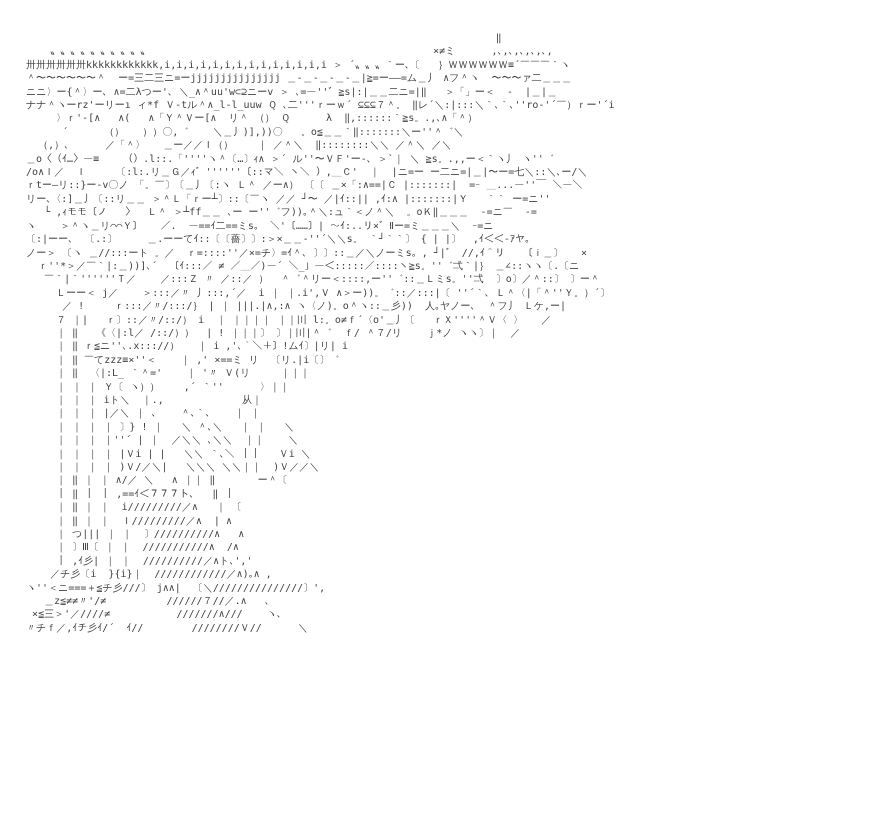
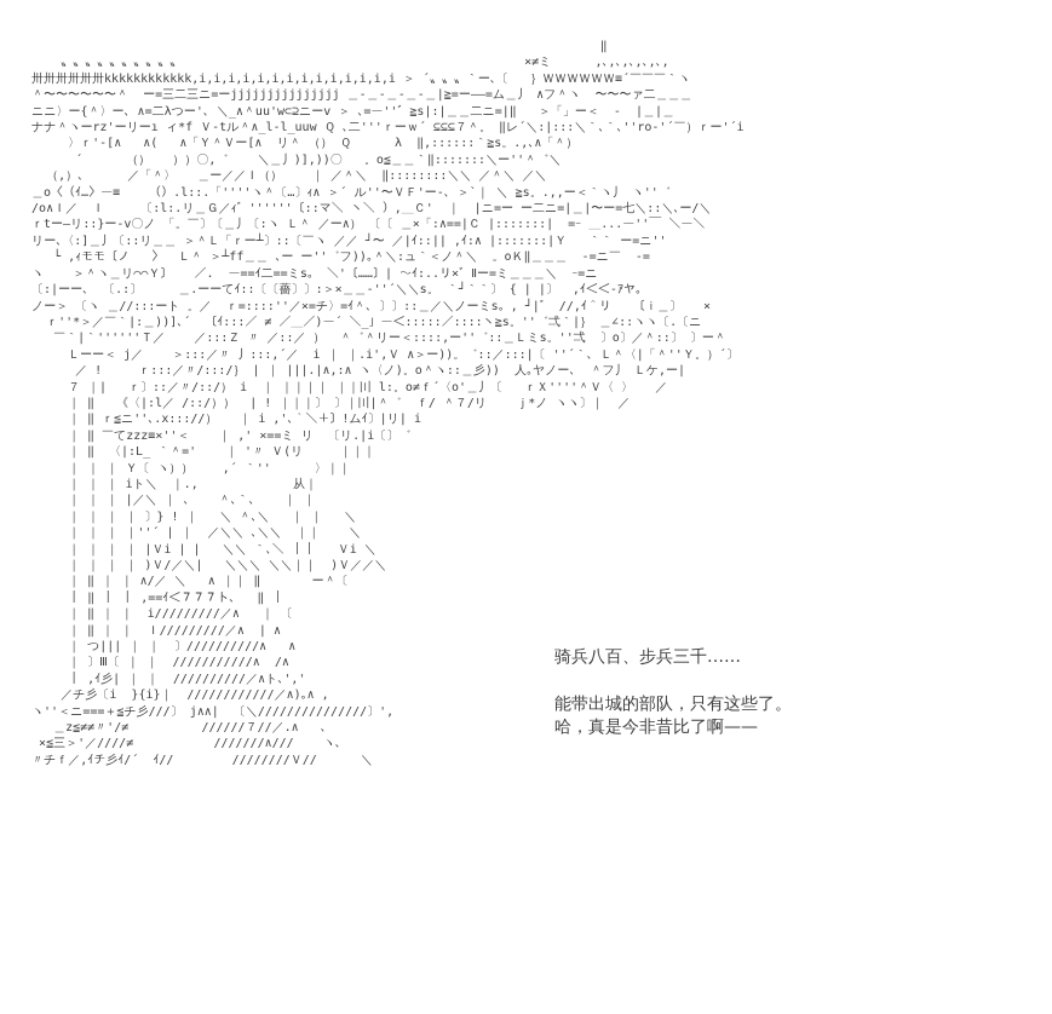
  ‖
  〟〟〟〟〟〟〟〟〟〟 ×≠ミ ,､,､,､,､,､,
  卅卅卅卅卅卅kkkkkkkkkkkk,i,i,i,i,i,i,i,i,i,i,i,i,i,i ＞ ´〟〟〟｀ー､〔 ｝ＷＷＷＷＷＷ≡´￣￣￣｀ヽ
  ＾〜〜〜〜〜〜＾ ー=三二三ニ=ーjjjjjjjjjjjjjjj ＿-＿-＿-＿-＿|≧=ー――=ム＿丿 ∧フ＾ヽ 〜〜〜ァ二＿＿＿
  ニニ〉ー{＾〉ー､ ∧=二λつー'､ ＼_∧＾uu'w⊂⊇ニーv ＞ ､=ー''゛≧s|:|＿＿二ニ=|‖ ＞「」ー＜ - |＿|＿
  ナナ＾ヽーrz'ーリーı ィ*f Ｖ-tル＾∧_l-l_uuw Ｑ ､二'''ｒーｗ´ ⊆⊆⊆７＾。 ‖レ´＼:|:::＼｀､｀､''ro-'´￣）ｒー'´i
  〉ｒ'-[∧ ∧( ∧「Ｙ＾Ｖー[∧ リ＾ （） Ｑ λ ‖,::::::｀≧s。.,､∧「＾）
  ´ （） ））〇,゛ ＼＿丿)],))〇 。o≦＿＿｀‖:::::::＼ー''＾゛＼
  （,）､ ／「＾〉 ＿ー／／Ｉ（） ｜ ／＾＼ ‖::::::::＼＼ ／＾＼ ／＼
  ＿o〈（ｲ…〉ー≡ （）.l::.「''''ヽ＾〔…〕ｨ∧ ＞´ ル''〜ＶＦ'ー-､ ＞`｜ ＼ ≧s。.,,ー＜｀ヽ丿 ヽ''゛
  /o∧Ｉ／ Ｉ 〔:l:.リ＿Ｇ／ｨ゛''''''〔::マ＼ ヽ＼ ）,＿Ｃ' ｜ |ニ=ー ー二ニ=|＿|〜ー=七＼::＼､ー/＼
  ｒtー―リ::}ー-v〇ノ 「。￣〕〔＿丿〔:ヽ Ｌ＾ ／ー∧） 〔〔 ＿×「:∧==|Ｃ |:::::::| =ｰ ＿...ー''￣ ＼ー＼
  リー､〈:]＿丿〔::リ＿＿ ＞＾Ｌ「ｒー┴〕::〔￣ヽ ／／ ┘〜 ／|ｲ::|| ,ｲ:∧ |:::::::|Ｙ ｀｀ ー=ニ''
  └ ,ｨモモ〔ノ 〉 Ｌ＾ ＞┴ff＿＿ ､ー ー''゛フ))｡＾＼:ュ｀＜ノ＾＼ 。oＫ‖＿＿＿ -=ニ￣ -=
  ヽ ＞＾ヽ＿リ⌒⌒Ｙ〕 ／. ー==ｲ二==ミs。 ＼'〔……〕| 〜ｲ:..リ×゛Ⅱー=ミ＿＿＿＼ ｰ=ニ
  〔:|ーー､ 〔.:〕 ＿.ーーてｲ::〔〔薔〕〕:＞×＿＿-''´＼＼s。 ｀┘｀｀〕 { | |〕 ,ｲ＜＜-ｱヤ。
  ノー＞ 〔ヽ ＿//:::ート 。／ ｒ=::::''／×=チ〉=ｲ＾､ 〕〕::＿／＼ノーミs。, ┘|゛ //,ｲ＾リ 〔ｉ＿〕 ×
  ｒ''*＞／￣｀|:＿))]､´ 〔ｲ:::／ ≠ ／＿／)ー´ ＼_」ー＜:::::／::::ヽ≧s。''゛弌｀|｝ ＿∠::ヽヽ〔.〔ニ
  ￣｀|｀''''''Ｔ／ ／:::Ｚ 〃 ／::／ ） ＾゛＾リー＜::::,ー''゛::＿Ｌミs。''弌 〕o〕／＾::〕 〕ー＾
  Ｌーー＜ j／ ＞:::／〃 丿:::,´／ i ｜ ｜.i',Ｖ ∧＞ー))。゛::／:::|〔 ''´｀､ Ｌ＾〈|「＾''Ｙ。）´〕
  ／ ! ｒ:::／〃/:::/｝ | ｜ |||.|∧,:∧ ヽ〈ノ)。o＾ヽ::＿彡)) 人｡ヤノー､ ＾フ丿 Ｌケ,ー|
  ７ ｜| ｒ〕::／〃/::/） i ｜ ｜｜｜｜ ｜｜〣 l:。o≠ｆ´〈o'＿丿〔 ｒＸ''''＾Ｖ〈 〉 ／
  ｜ ‖ 《〈|:l／ /::/）） | ! ｜｜｜〕 〕｜〣|＾゛ ｆ/ ＾７/リ ｊ*ノ ヽヽ〕｜ ／
  ｜ ‖ ｒ≦ニ''､.x::://） ｜ i ,'､｀＼＋〕!ムｲ〕|リ| i
  ｜ ‖ ￣てzzz≡×''＜ ｜ ,' ×==ミ リ 〔リ.|i〔〕゛
  ｜ ‖ 〈|:L_ ｀＾=' ｜ '〃 Ｖ(リ ｜｜｜
  ｜ ｜ ｜ Ｙ〔 ヽ）） ,´ ｀'' 〉｜｜
  ｜ ｜ ｜ iト＼ ｜., 从｜
  ｜ ｜ ｜ |／＼ ｜ ､ ＾､｀､ ｜ ｜
  ｜ ｜ ｜ ｜ 〕} ! ｜ ＼ ＾､＼ ｜ ｜ ＼
  ｜ ｜ ｜ ｜''´ | ｜ ／＼＼ ､＼＼ ｜｜ ＼
  ｜ ｜ ｜ ｜ |Ｖi | | ＼＼ ｀､＼ ｜｜ Ｖi ＼
  ｜ ｜ ｜ ｜ )Ｖ/／＼| ＼＼＼ ＼＼｜｜ )Ｖ／／＼
  ｜ ‖ ｜ ｜ ∧/／ ＼ ∧ ｜｜ ‖ ー＾〔
  ｜ ‖ ｜ ｜ ,==ｲ＜７７７ト､ ‖ ｜
  ｜ ‖ ｜ ｜ i/////////／∧ ｜ 〔
  ｜ ‖ ｜ ｜ Ｉ/////////／∧ | ∧
  ｜ つ||| ｜ ｜ 〕//////////∧ ∧
  ｜ 〕Ⅲ〔 ｜ ｜ ///////////∧ /∧
  ｜ ,ｲ彡| ｜ ｜ //////////／∧ト､','
  ／チ彡〔i }{i}｜ ////////////／∧)｡∧ ,
  ヽ''＜ニ===＋≦チ彡///〕 j∧∧| 〔＼///////////////〕',
  ＿z≦≠≠〃'/≠ //////７//／.∧ ､
  ×≦三＞'／////≠ ///////∧/// ヽ､
  〃チｆ／,ｲチ彡ｲ/´ ｲ// ////////Ｖ// ＼
+ 骑兵八百、步兵三千……
+ 能带出城的部队，只有这些了。
+ 哈，真是今非昔比了啊——
